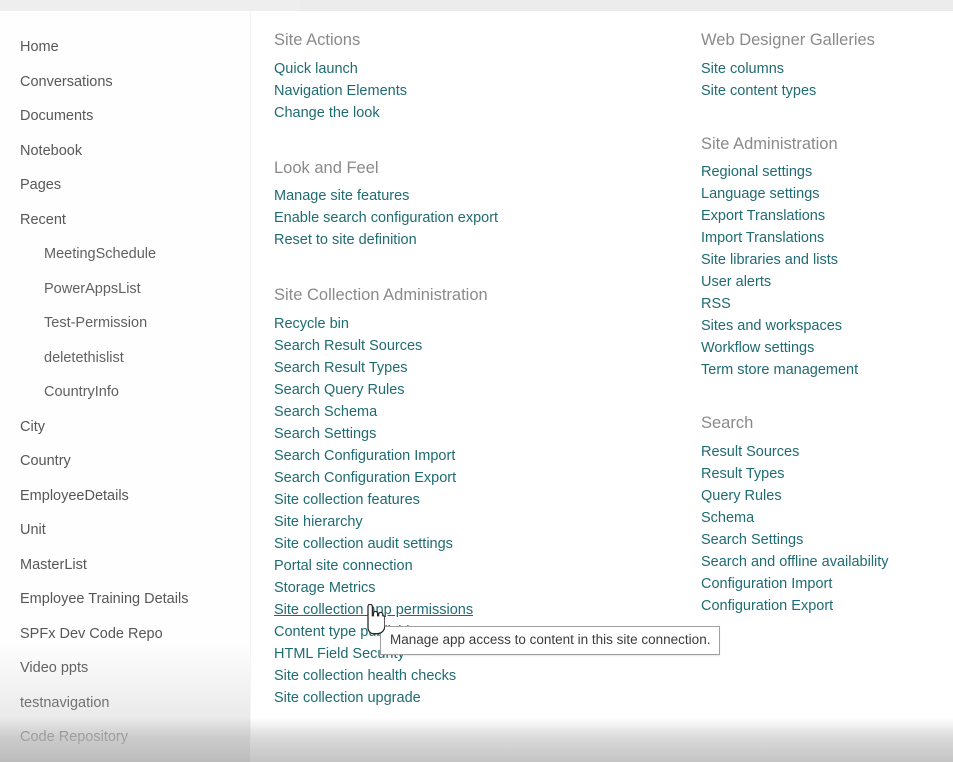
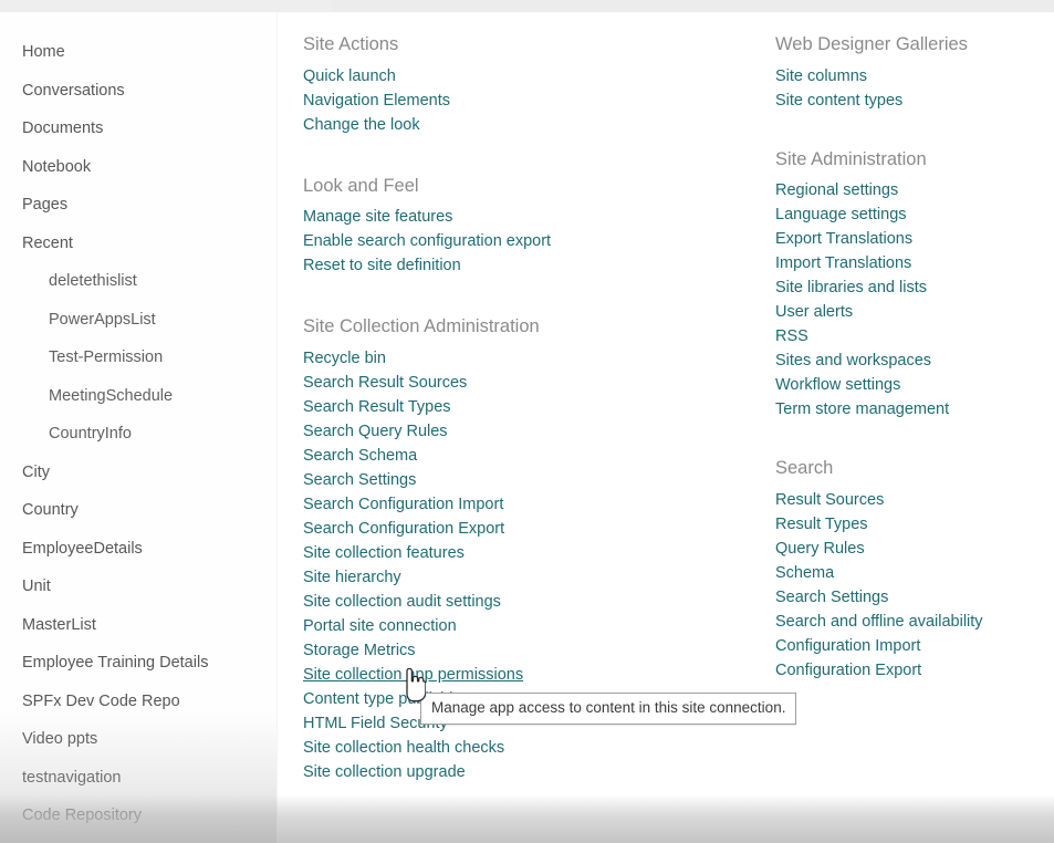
  Home
  Conversations
  Documents
  Notebook
  Pages
  Recent
- MeetingSchedule
+ deletethislist
  PowerAppsList
  Test-Permission
- deletethislist
+ MeetingSchedule
  CountryInfo
  City
  Country
  EmployeeDetails
  Unit
  MasterList
  Employee Training Details
  SPFx Dev Code Repo
  Site Actions
  Quick launch
  Navigation Elements
  Change the look
  Look and Feel
  Manage site features
  Enable search configuration export
  Reset to site definition
  Site Collection Administration
  Recycle bin
  Search Result Sources
  Search Result Types
  Search Query Rules
  Search Schema
  Search Settings
  Search Configuration Import
  Search Configuration Export
  Site collection features
  Site hierarchy
  Site collection audit settings
  Portal site connection
  Storage Metrics
  Site collectionpp permissions
  HTML Field Sec
  Site collection health checks
  Site collection upgrade
  Web Designer Galleries
  Site columns
  Site content types
  Site Administration
  Regional settings
  Language settings
  Export Translations
  Import Translations
  Site libraries and lists
  User alerts
  RSS
  Sites and workspaces
  Workflow settings
  Term store management
  Search
  Result Sources
  Result Types
  Query Rules
  Schema
  Search Settings
  Search and offline availability
  Configuration Import
  Configuration Export
  Manage app access to content in this site connection.
